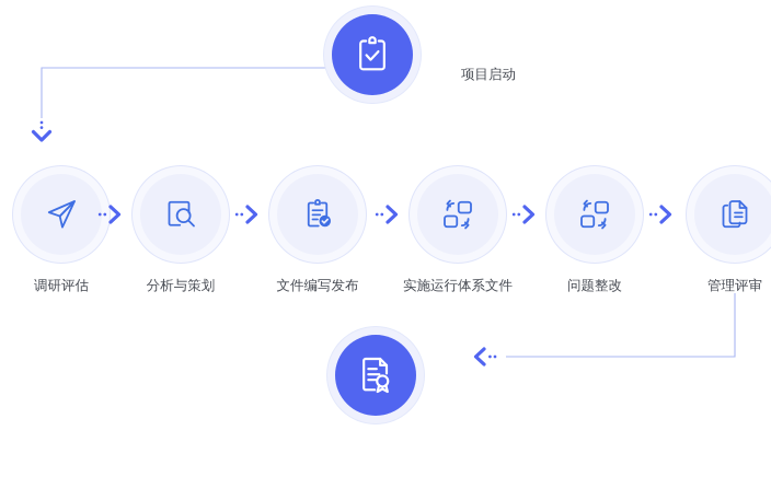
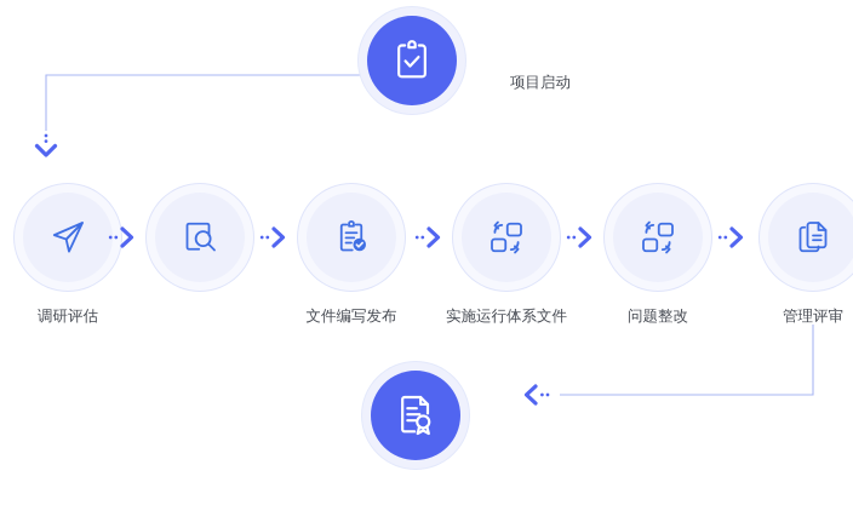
  项目启动
  调研评估
- 分析与策划
  文件编写发布
  实施运行体系文件
  问题整改
  管理评审
